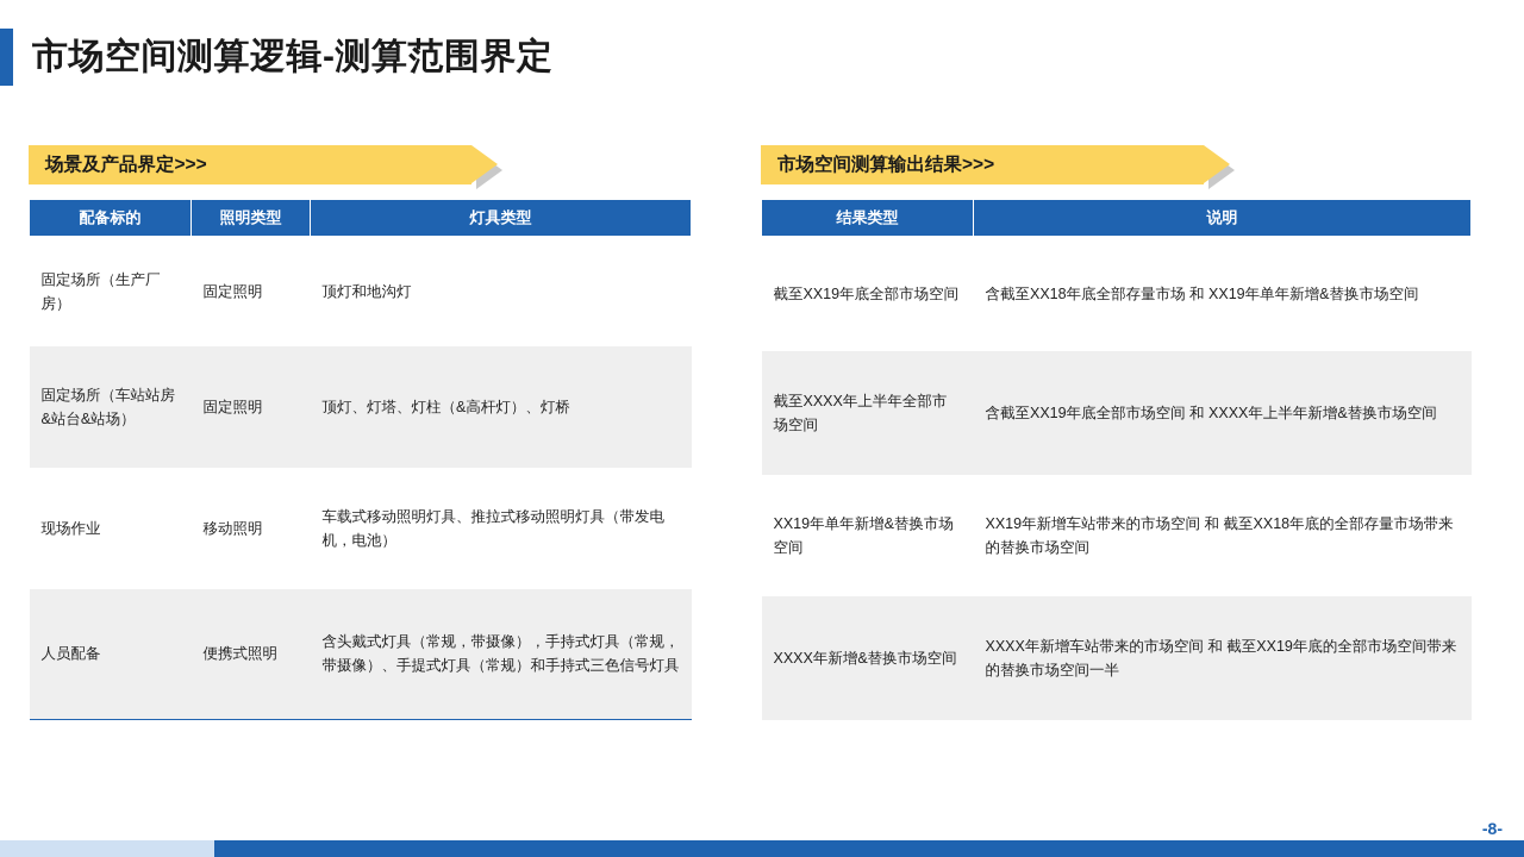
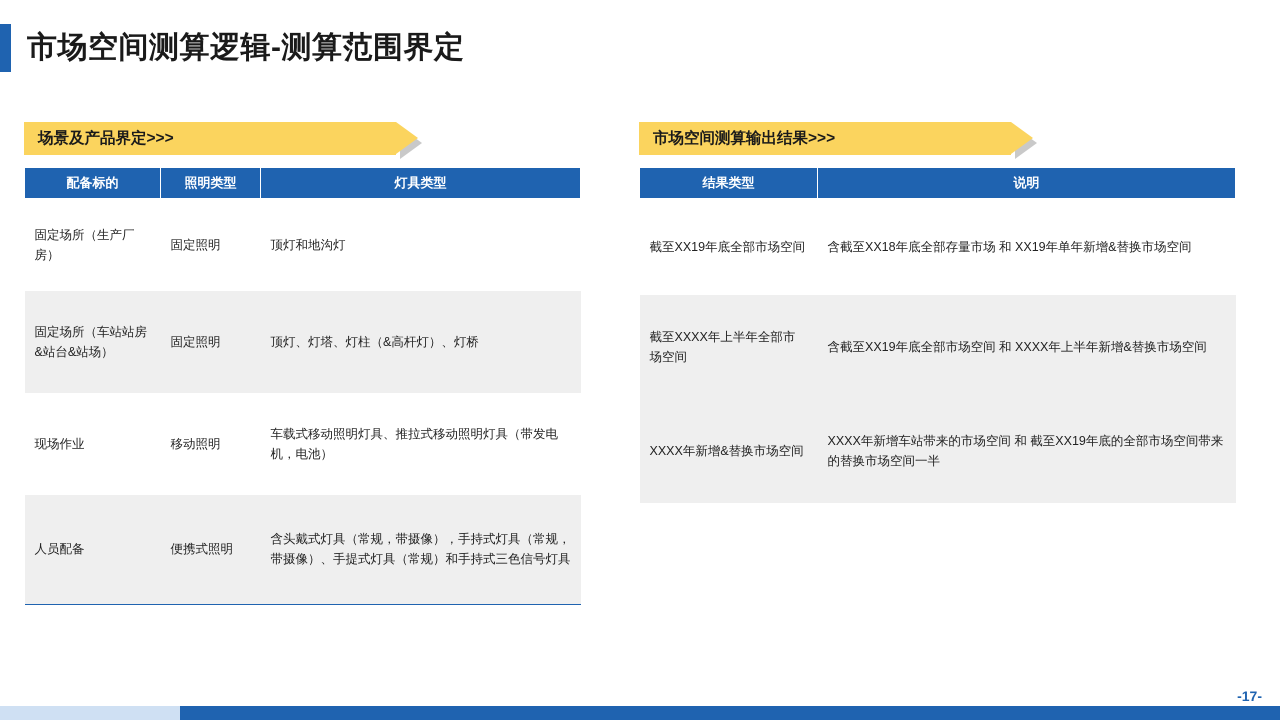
  市场空间测算逻辑-测算范围界定
  场景及产品界定>>>
  配备标的	照明类型	灯具类型
  固定场所（生产厂房）	固定照明	顶灯和地沟灯
  固定场所（车站站房&站台&站场）	固定照明	顶灯、灯塔、灯柱（&高杆灯）、灯桥
  现场作业	移动照明	车载式移动照明灯具、推拉式移动照明灯具（带发电机，电池）
  人员配备	便携式照明	含头戴式灯具（常规，带摄像），手持式灯具（常规，带摄像）、手提式灯具（常规）和手持式三色信号灯具
  市场空间测算输出结果>>>
  结果类型	说明
  截至XX19年底全部市场空间	含截至XX18年底全部存量市场 和 XX19年单年新增&替换市场空间
  截至XXXX年上半年全部市场空间	含截至XX19年底全部市场空间 和 XXXX年上半年新增&替换市场空间
- XX19年单年新增&替换市场空间	XX19年新增车站带来的市场空间 和 截至XX18年底的全部存量市场带来的替换市场空间
  XXXX年新增&替换市场空间	XXXX年新增车站带来的市场空间 和 截至XX19年底的全部市场空间带来的替换市场空间一半
- -8-
+ -17-
